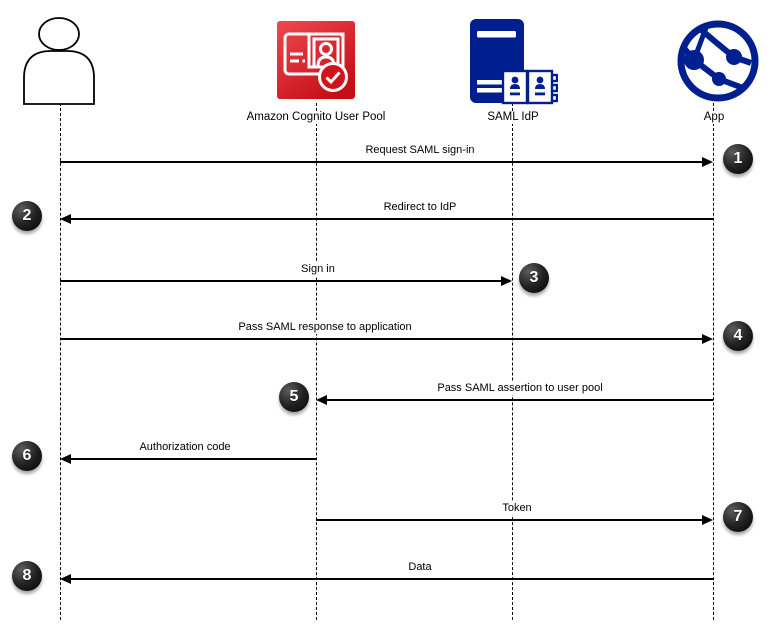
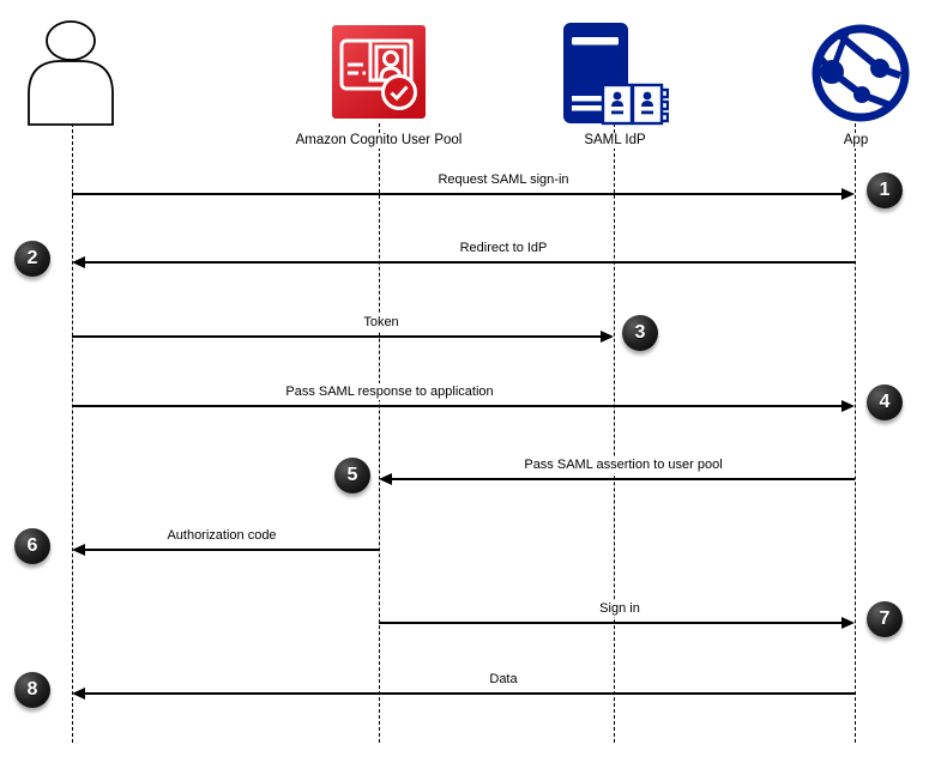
  Amazon Cognito User Pool
  SAML IdP
  App
  Request SAML sign-in
  1
  Redirect to IdP
  2
- Sign in
+ Token
  3
  Pass SAML response to application
  4
  Pass SAML assertion to user pool
  5
  Authorization code
  6
- Token
+ Sign in
  7
  Data
  8
